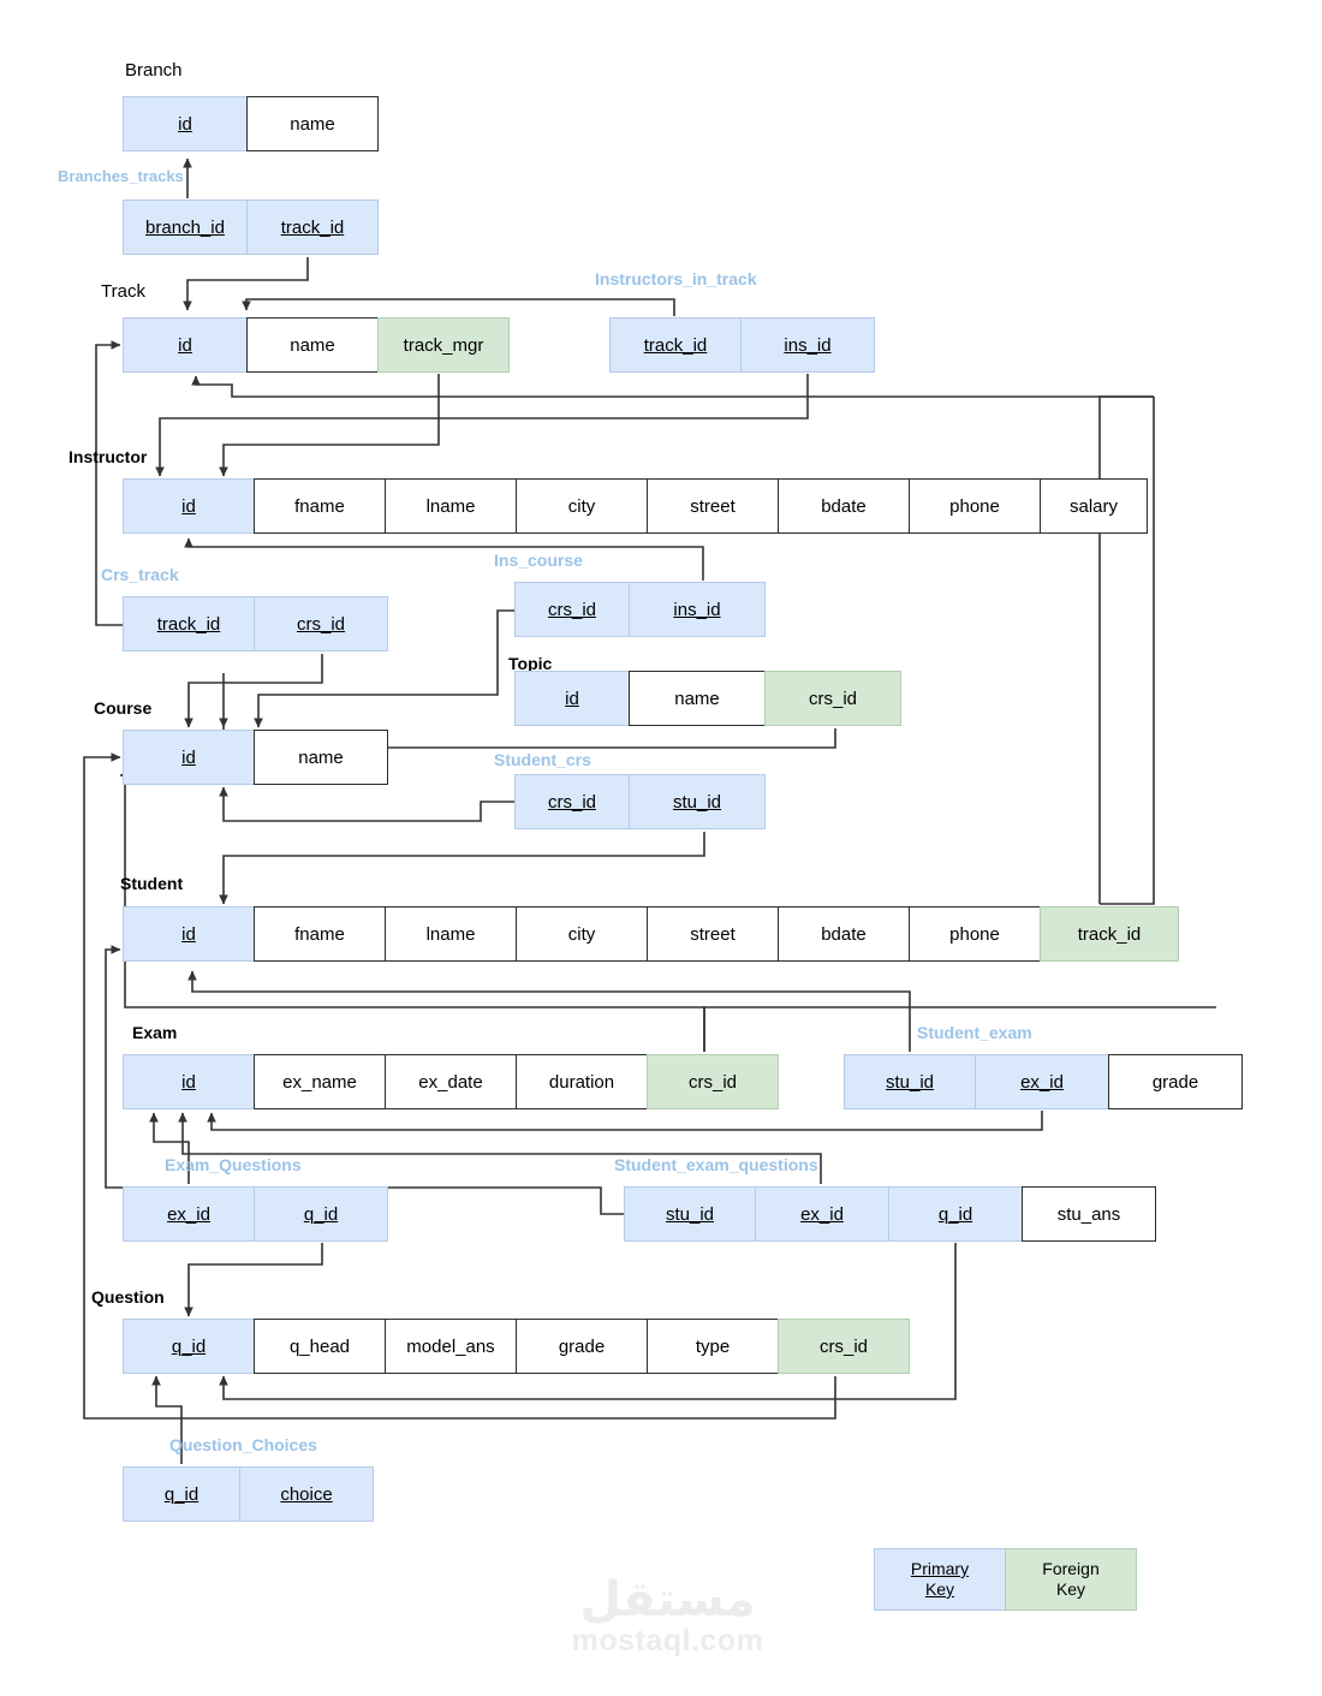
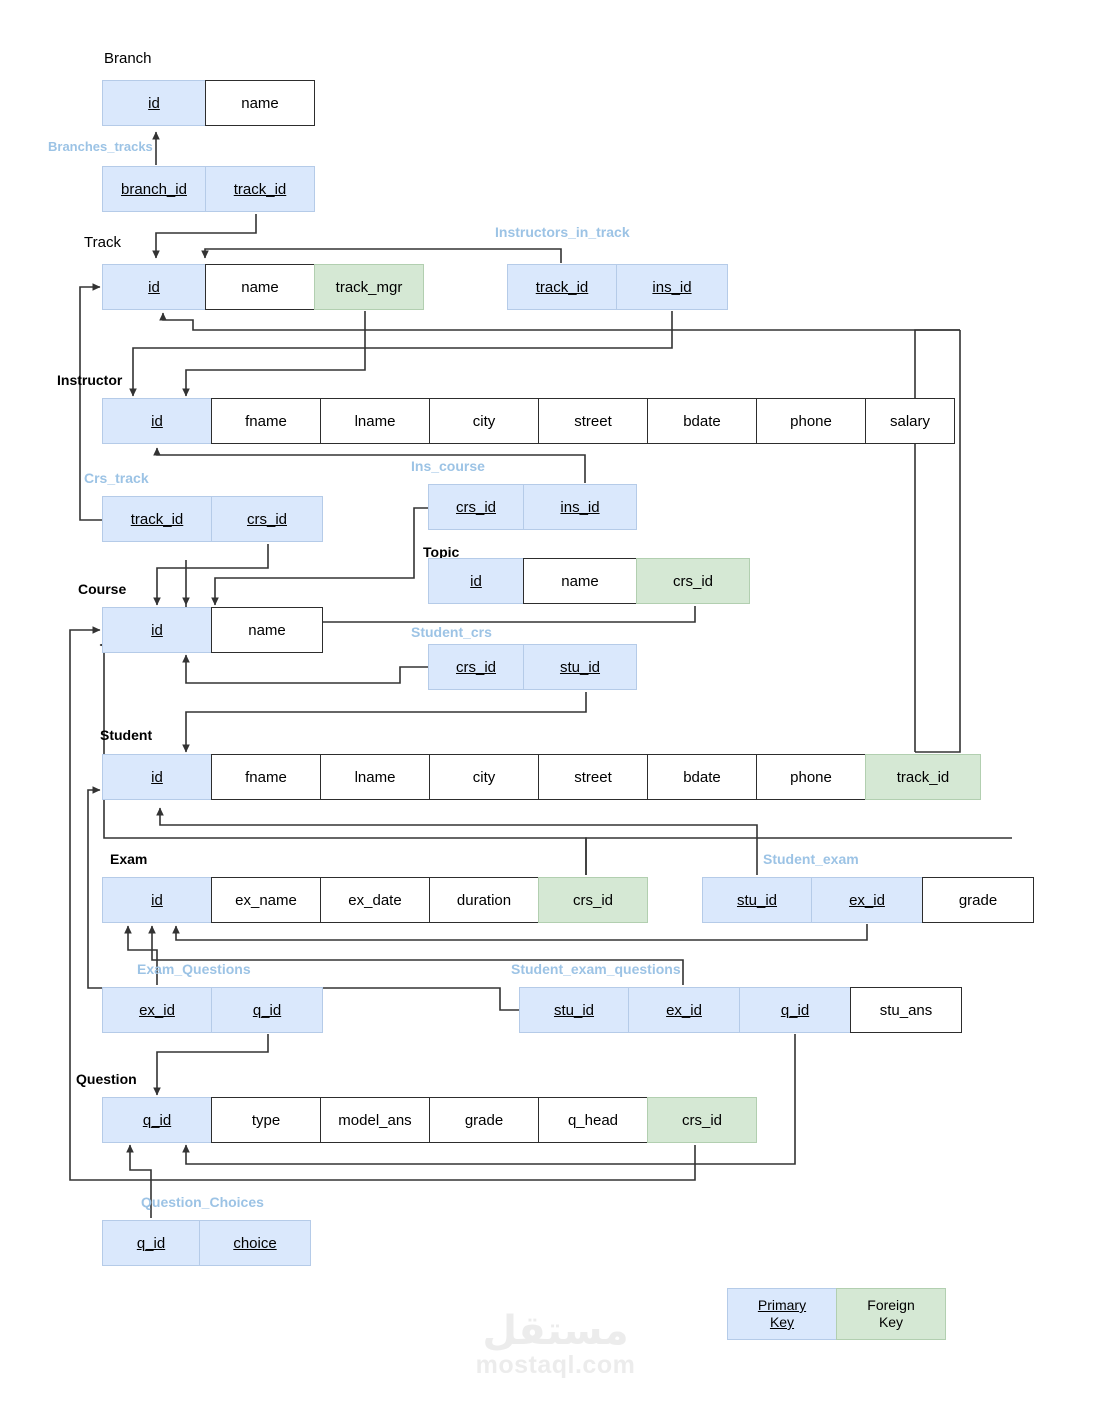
  Branch
  id
  name
  Branches_tracks
  branch_id
  track_id
  Track
  id
  name
  track_mgr
  Instructors_in_track
  track_id
  ins_id
  Instructor
  id
  fname
  lname
  city
  street
  bdate
  phone
  salary
  Ins_course
  crs_id
  ins_id
  Crs_track
  track_id
  crs_id
  Topic
  id
  name
  crs_id
  Course
  id
  name
  Student_crs
  crs_id
  stu_id
  Student
  id
  fname
  lname
  city
  street
  bdate
  phone
  track_id
  Exam
  id
  ex_name
  ex_date
  duration
  crs_id
  Student_exam
  stu_id
  ex_id
  grade
  Exam_Questions
  ex_id
  q_id
  Student_exam_questions
  stu_id
  ex_id
  q_id
  stu_ans
  Question
  q_id
- q_head
+ type
  model_ans
  grade
- type
+ q_head
  crs_id
  Question_Choices
  q_id
  choice
  Primary
  Key
  Foreign
  Key
